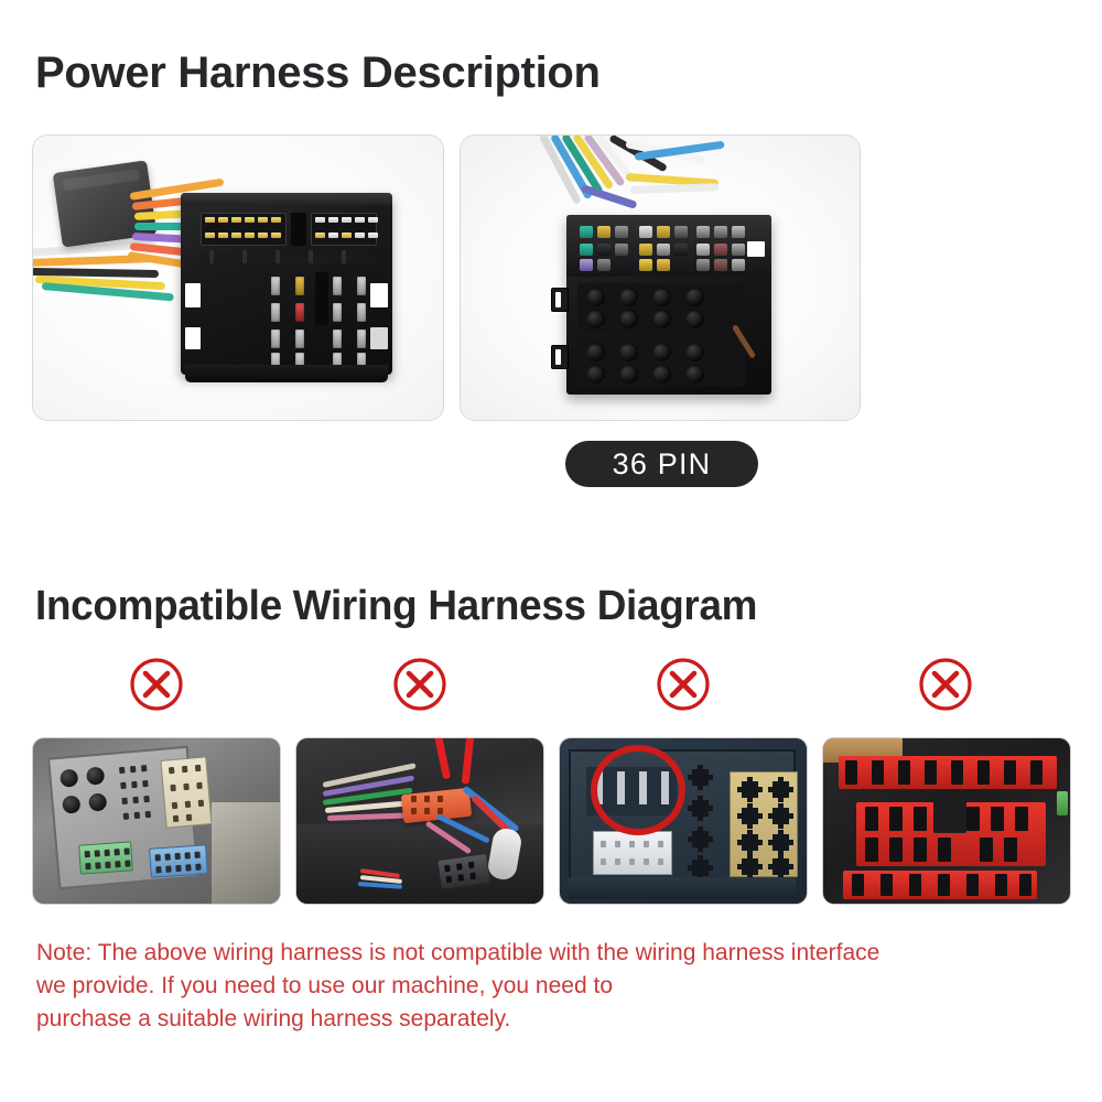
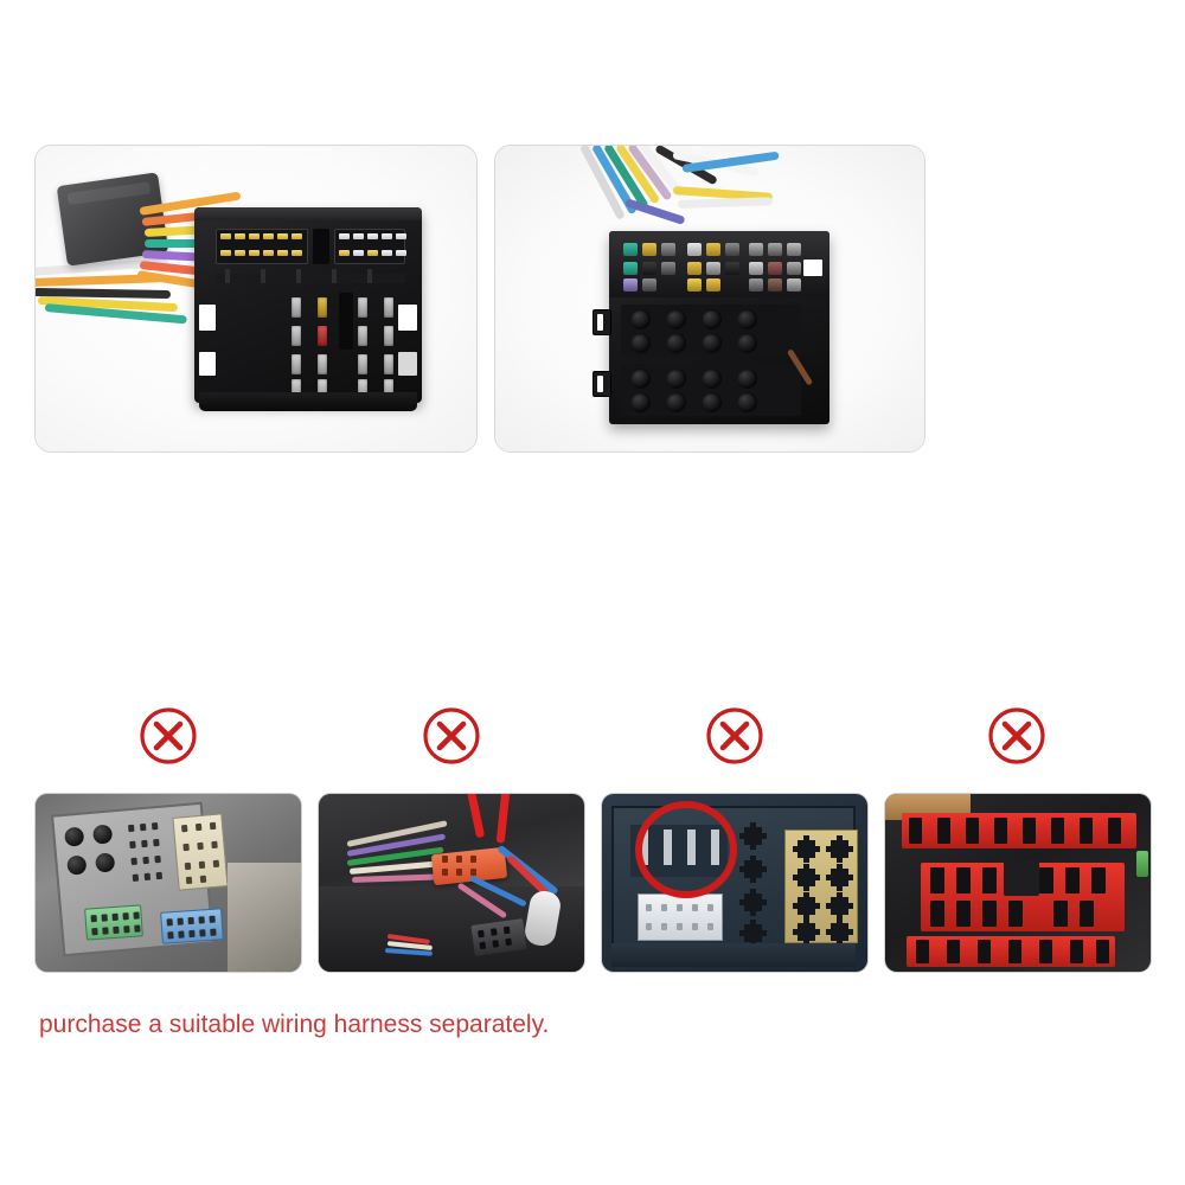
- Power Harness Description
- 36 PIN
- Incompatible Wiring Harness Diagram
- Note: The above wiring harness is not compatible with the wiring harness interface
- we provide. If you need to use our machine, you need to
  purchase a suitable wiring harness separately.
